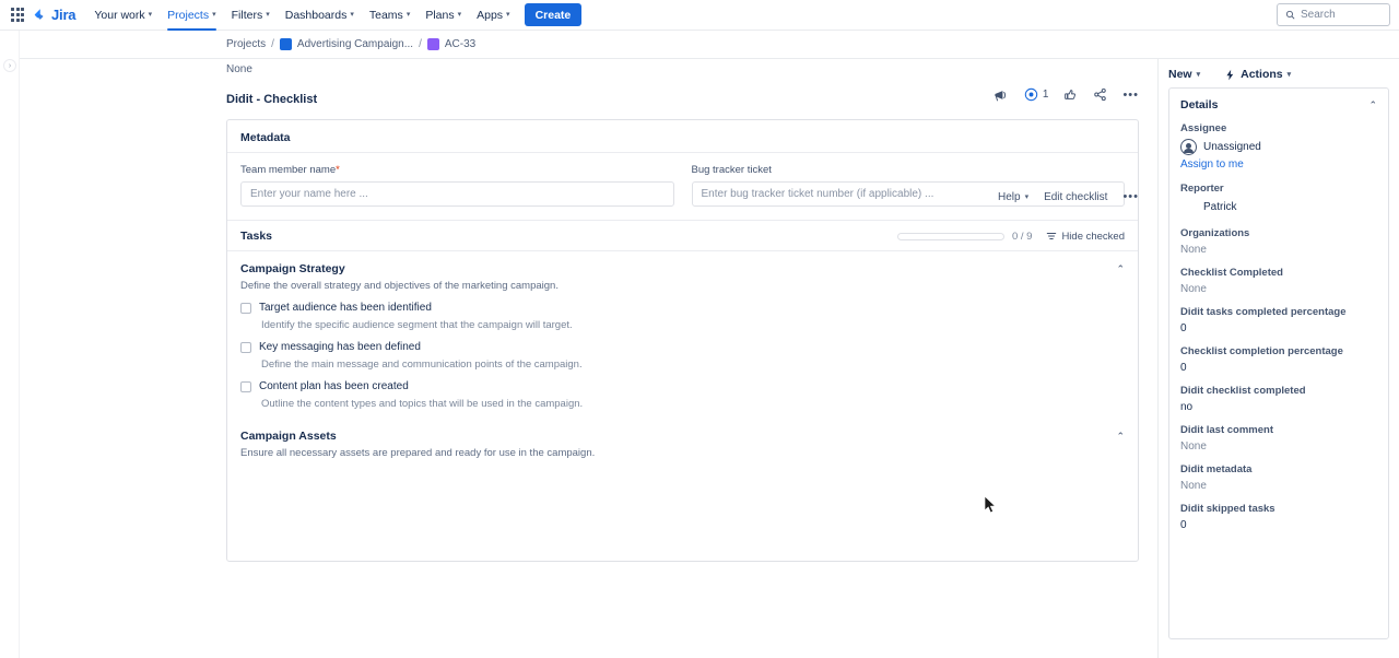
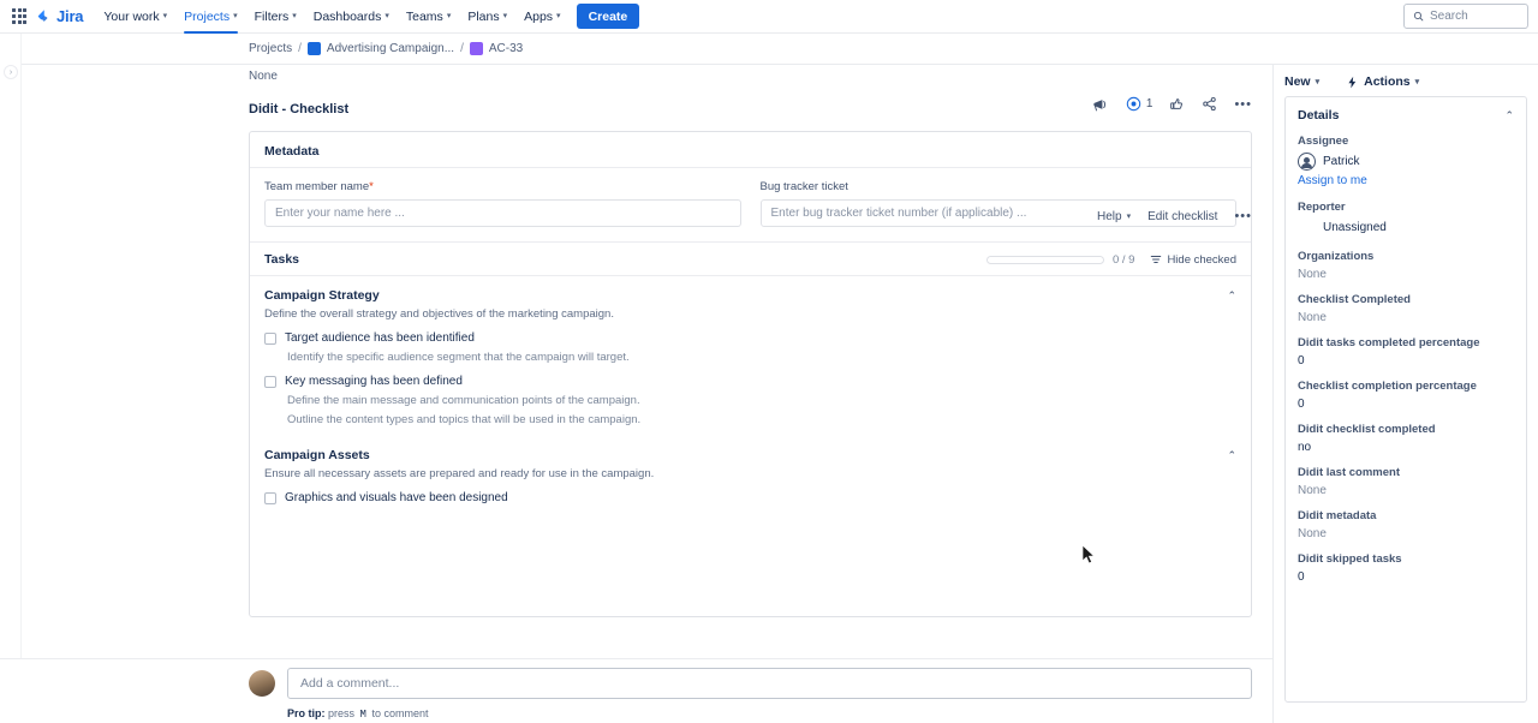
  Jira
  Your work
  Projects
  Filters
  Dashboards
  Teams
  Plans
  Apps
  Create
  Search
  Projects
  /
  Advertising Campaign...
  /
  AC-33
  None
  1
  •••
  Didit - Checklist
  Help
  Edit checklist
  •••
  Metadata
  Team member name*
  Enter your name here ...
  Bug tracker ticket
  Enter bug tracker ticket number (if applicable) ...
  Tasks
  0 / 9
  Hide checked
  Campaign Strategy
  ⌃
  Define the overall strategy and objectives of the marketing campaign.
  Target audience has been identified
  Identify the specific audience segment that the campaign will target.
  Key messaging has been defined
  Define the main message and communication points of the campaign.
- Content plan has been created
  Outline the content types and topics that will be used in the campaign.
  Campaign Assets
  ⌃
  Ensure all necessary assets are prepared and ready for use in the campaign.
+ Graphics and visuals have been designed
+ Add a comment...
+ Pro tip: press M to comment
  New
  Actions
  Details
  ⌃
  Assignee
- Unassigned
+ Patrick
  Assign to me
  Reporter
- Patrick
+ Unassigned
  Organizations
  None
  Checklist Completed
  None
  Didit tasks completed percentage
  0
  Checklist completion percentage
  0
  Didit checklist completed
  no
  Didit last comment
  None
  Didit metadata
  None
  Didit skipped tasks
  0
